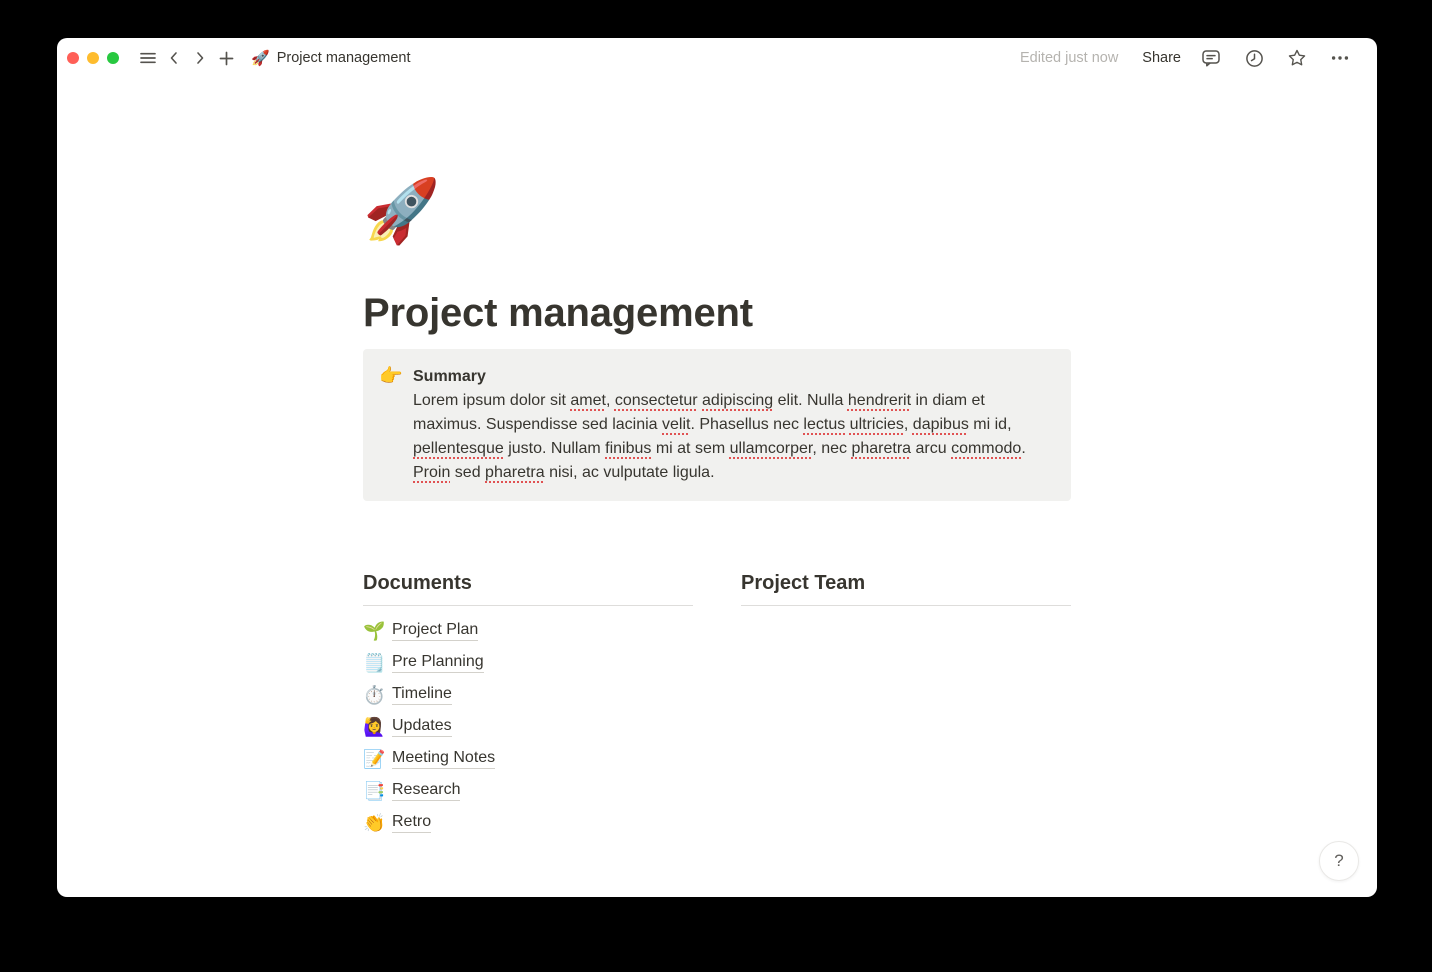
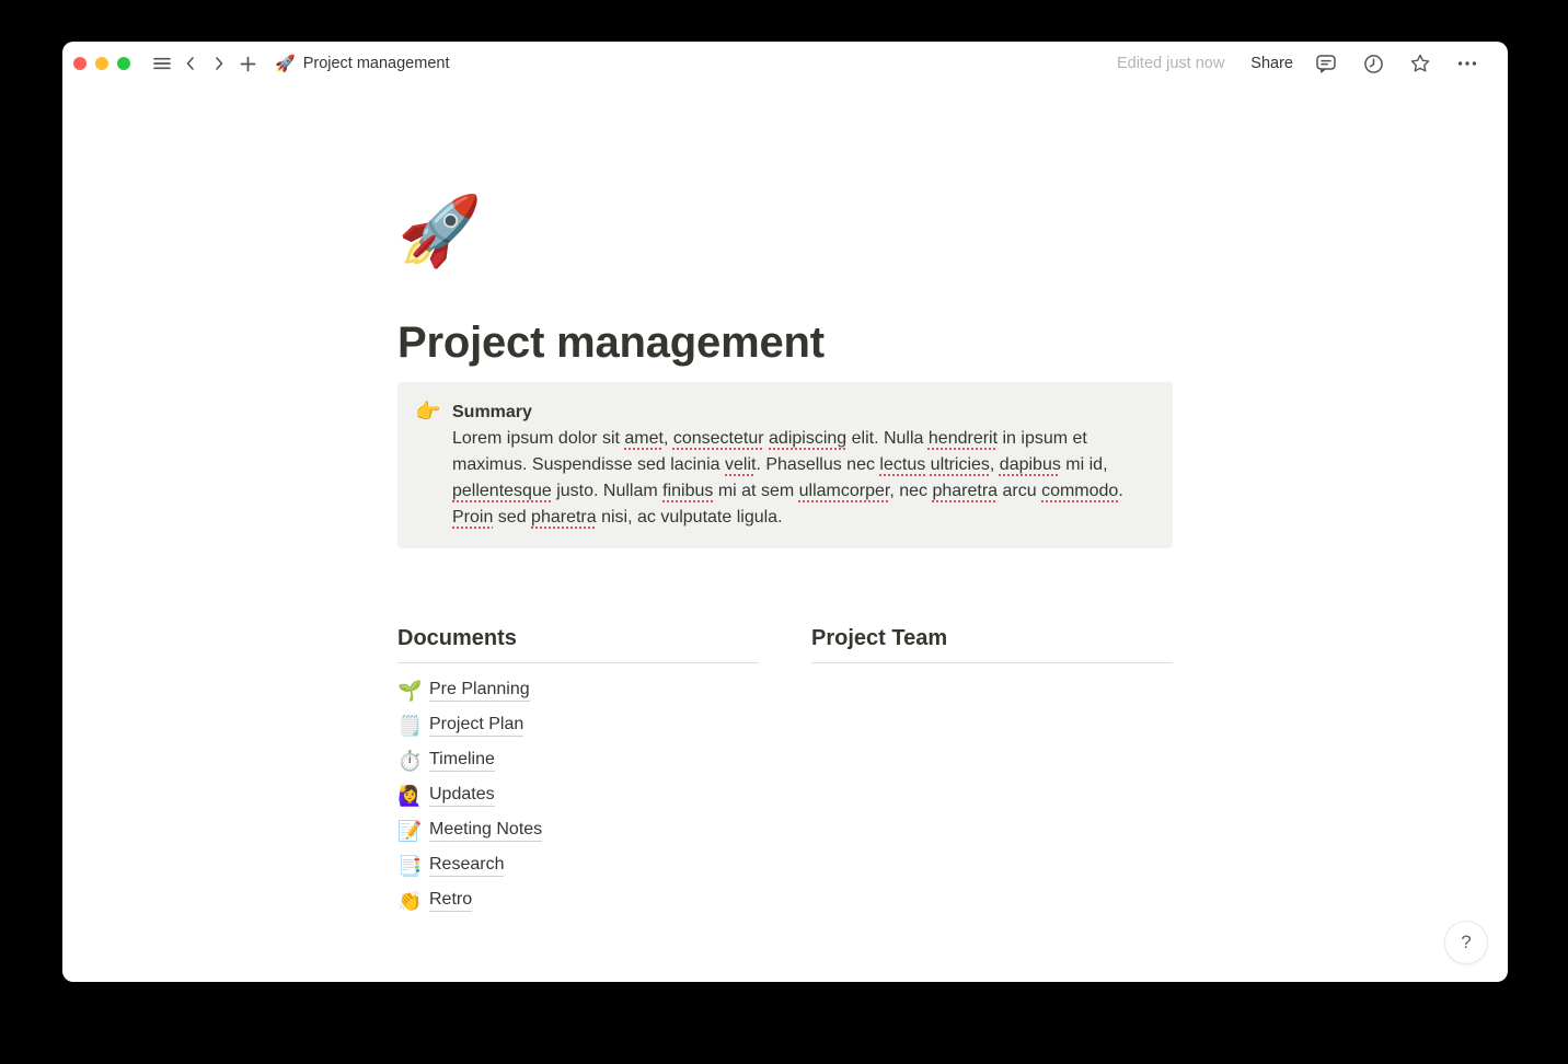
  🚀
  Project management
  Edited just now
  Share
  🚀
  Project management
  👉
  Summary
- Lorem ipsum dolor sit amet, consectetur adipiscing elit. Nulla hendrerit in diam et maximus. Suspendisse sed lacinia velit. Phasellus nec lectus ultricies, dapibus mi id, pellentesque justo. Nullam finibus mi at sem ullamcorper, nec pharetra arcu commodo. Proin sed pharetra nisi, ac vulputate ligula.
+ Lorem ipsum dolor sit amet, consectetur adipiscing elit. Nulla hendrerit in ipsum et maximus. Suspendisse sed lacinia velit. Phasellus nec lectus ultricies, dapibus mi id, pellentesque justo. Nullam finibus mi at sem ullamcorper, nec pharetra arcu commodo. Proin sed pharetra nisi, ac vulputate ligula.
  Documents
  🌱
- Project Plan
+ Pre Planning
  🗒️
- Pre Planning
+ Project Plan
  ⏱️
  Timeline
  🙋‍♀️
  Updates
  📝
  Meeting Notes
  📑
  Research
  👏
  Retro
  Project Team
  ?
